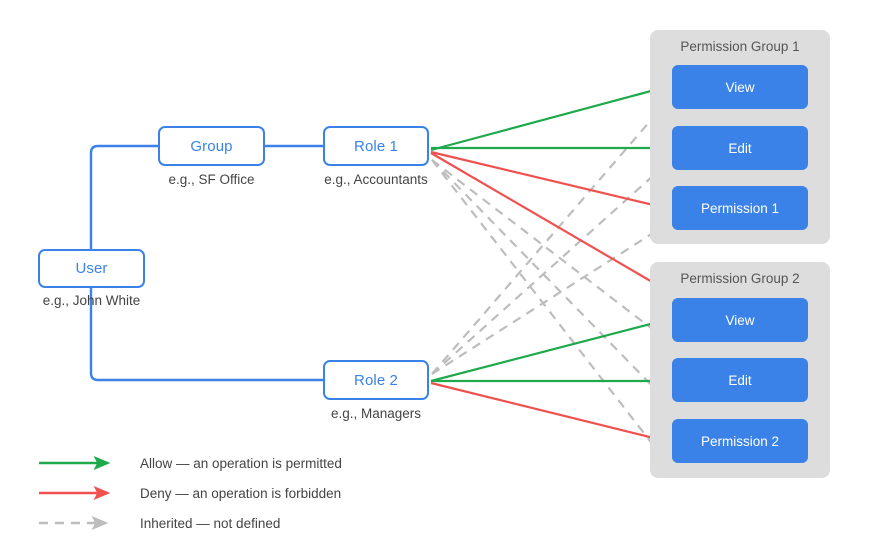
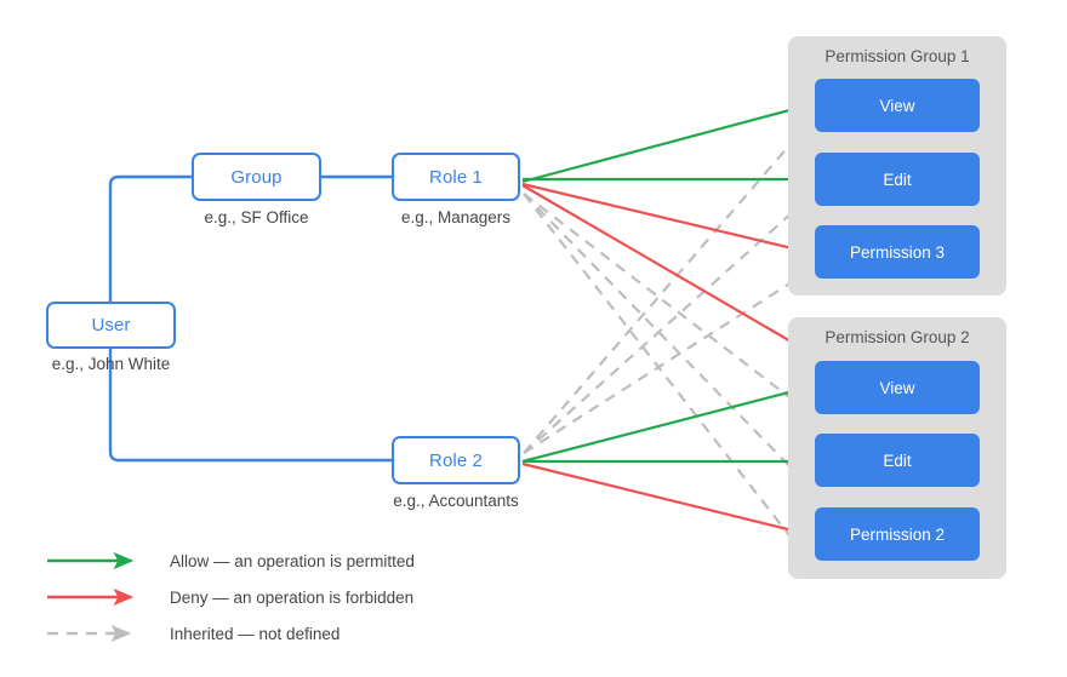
  Permission Group 1
  View
  Edit
- Permission 1
+ Permission 3
  Permission Group 2
  View
  Edit
  Permission 2
  User
  e.g., John White
  Group
  e.g., SF Office
  Role 1
- e.g., Accountants
+ e.g., Managers
  Role 2
- e.g., Managers
+ e.g., Accountants
  Allow — an operation is permitted
  Deny — an operation is forbidden
  Inherited — not defined
